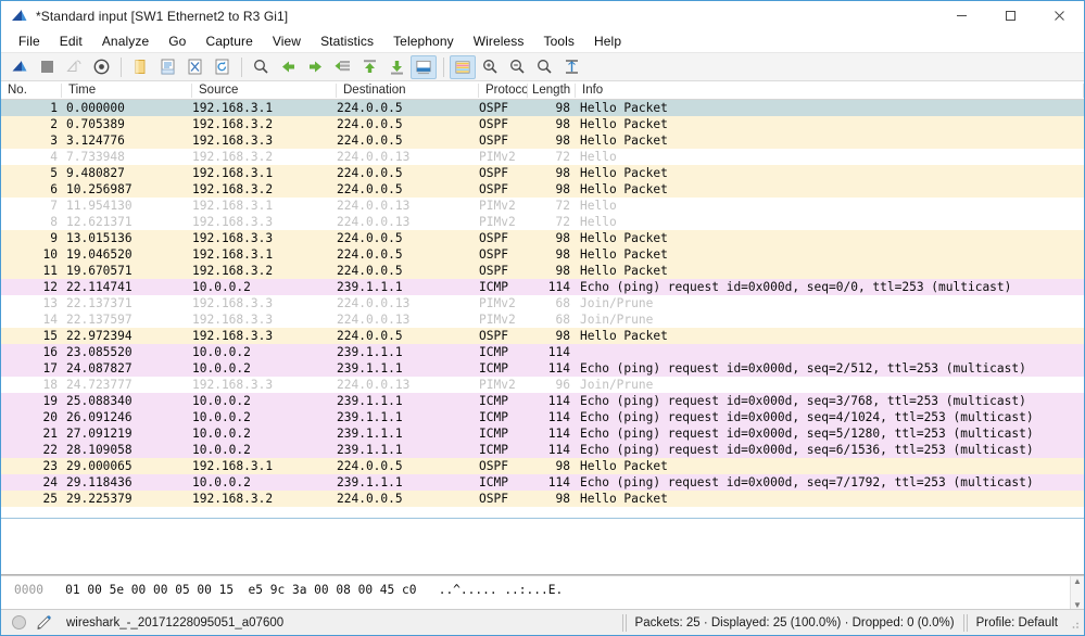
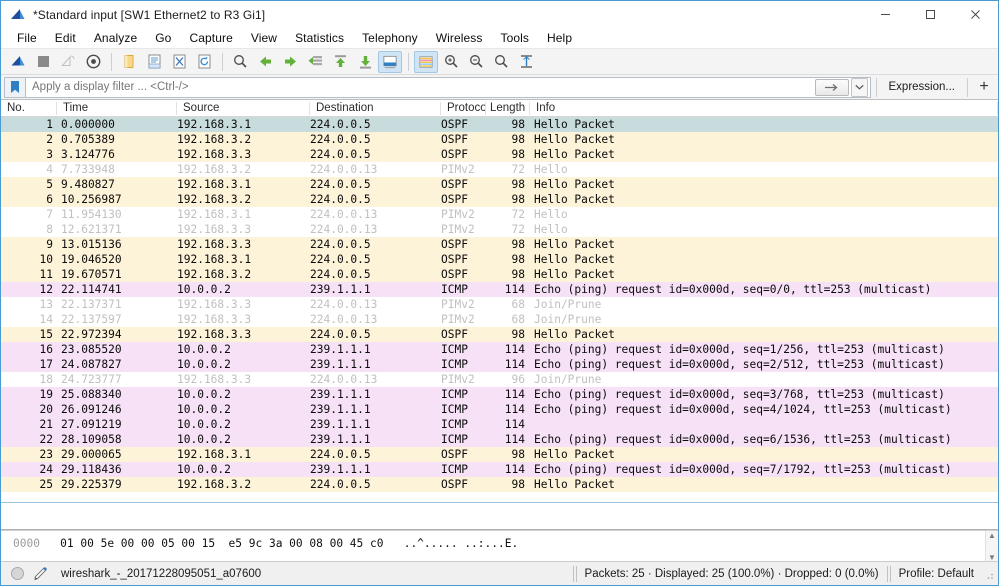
  *Standard input [SW1 Ethernet2 to R3 Gi1]
  File
  Edit
  Analyze
  Go
  Capture
  View
  Statistics
  Telephony
  Wireless
  Tools
  Help
+ Apply a display filter ... <Ctrl-/>
+ Expression...
+ +
  No.
  Time
  Source
  Destination
  Protoco
  Length
  Info
  1
  0.000000
  192.168.3.1
  224.0.0.5
  OSPF
  98
  Hello Packet
  2
  0.705389
  192.168.3.2
  224.0.0.5
  OSPF
  98
  Hello Packet
  3
  3.124776
  192.168.3.3
  224.0.0.5
  OSPF
  98
  Hello Packet
  4
  7.733948
  192.168.3.2
  224.0.0.13
  PIMv2
  72
  Hello
  5
  9.480827
  192.168.3.1
  224.0.0.5
  OSPF
  98
  Hello Packet
  6
  10.256987
  192.168.3.2
  224.0.0.5
  OSPF
  98
  Hello Packet
  7
  11.954130
  192.168.3.1
  224.0.0.13
  PIMv2
  72
  Hello
  8
  12.621371
  192.168.3.3
  224.0.0.13
  PIMv2
  72
  Hello
  9
  13.015136
  192.168.3.3
  224.0.0.5
  OSPF
  98
  Hello Packet
  10
  19.046520
  192.168.3.1
  224.0.0.5
  OSPF
  98
  Hello Packet
  11
  19.670571
  192.168.3.2
  224.0.0.5
  OSPF
  98
  Hello Packet
  12
  22.114741
  10.0.0.2
  239.1.1.1
  ICMP
  114
  Echo (ping) request id=0x000d, seq=0/0, ttl=253 (multicast)
  13
  22.137371
  192.168.3.3
  224.0.0.13
  PIMv2
  68
  Join/Prune
  14
  22.137597
  192.168.3.3
  224.0.0.13
  PIMv2
  68
  Join/Prune
  15
  22.972394
  192.168.3.3
  224.0.0.5
  OSPF
  98
  Hello Packet
  16
  23.085520
  10.0.0.2
  239.1.1.1
  ICMP
  114
+ Echo (ping) request id=0x000d, seq=1/256, ttl=253 (multicast)
  17
  24.087827
  10.0.0.2
  239.1.1.1
  ICMP
  114
  Echo (ping) request id=0x000d, seq=2/512, ttl=253 (multicast)
  18
  24.723777
  192.168.3.3
  224.0.0.13
  PIMv2
  96
  Join/Prune
  19
  25.088340
  10.0.0.2
  239.1.1.1
  ICMP
  114
  Echo (ping) request id=0x000d, seq=3/768, ttl=253 (multicast)
  20
  26.091246
  10.0.0.2
  239.1.1.1
  ICMP
  114
  Echo (ping) request id=0x000d, seq=4/1024, ttl=253 (multicast)
  21
  27.091219
  10.0.0.2
  239.1.1.1
  ICMP
  114
- Echo (ping) request id=0x000d, seq=5/1280, ttl=253 (multicast)
  22
  28.109058
  10.0.0.2
  239.1.1.1
  ICMP
  114
  Echo (ping) request id=0x000d, seq=6/1536, ttl=253 (multicast)
  23
  29.000065
  192.168.3.1
  224.0.0.5
  OSPF
  98
  Hello Packet
  24
  29.118436
  10.0.0.2
  239.1.1.1
  ICMP
  114
  Echo (ping) request id=0x000d, seq=7/1792, ttl=253 (multicast)
  25
  29.225379
  192.168.3.2
  224.0.0.5
  OSPF
  98
  Hello Packet
  0000 01 00 5e 00 00 05 00 15 e5 9c 3a 00 08 00 45 c0 ..^..... ..:...E.
  ▲
  ▼
  wireshark_-_20171228095051_a07600
  Packets: 25 · Displayed: 25 (100.0%) · Dropped: 0 (0.0%)
  Profile: Default
